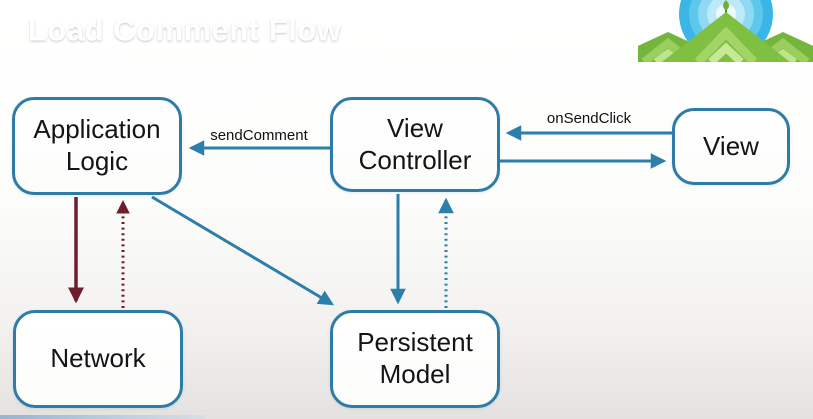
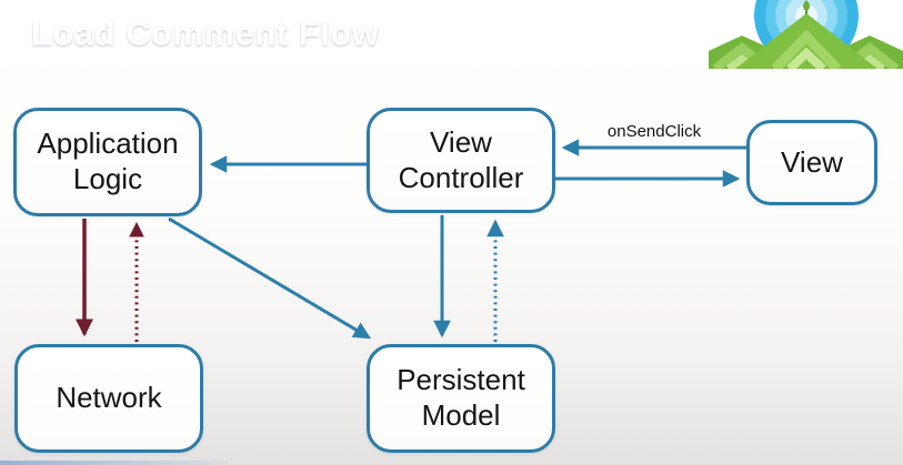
  Load Comment Flow
  Application Logic
  View Controller
  View
  Network
  Persistent Model
- sendComment
  onSendClick
